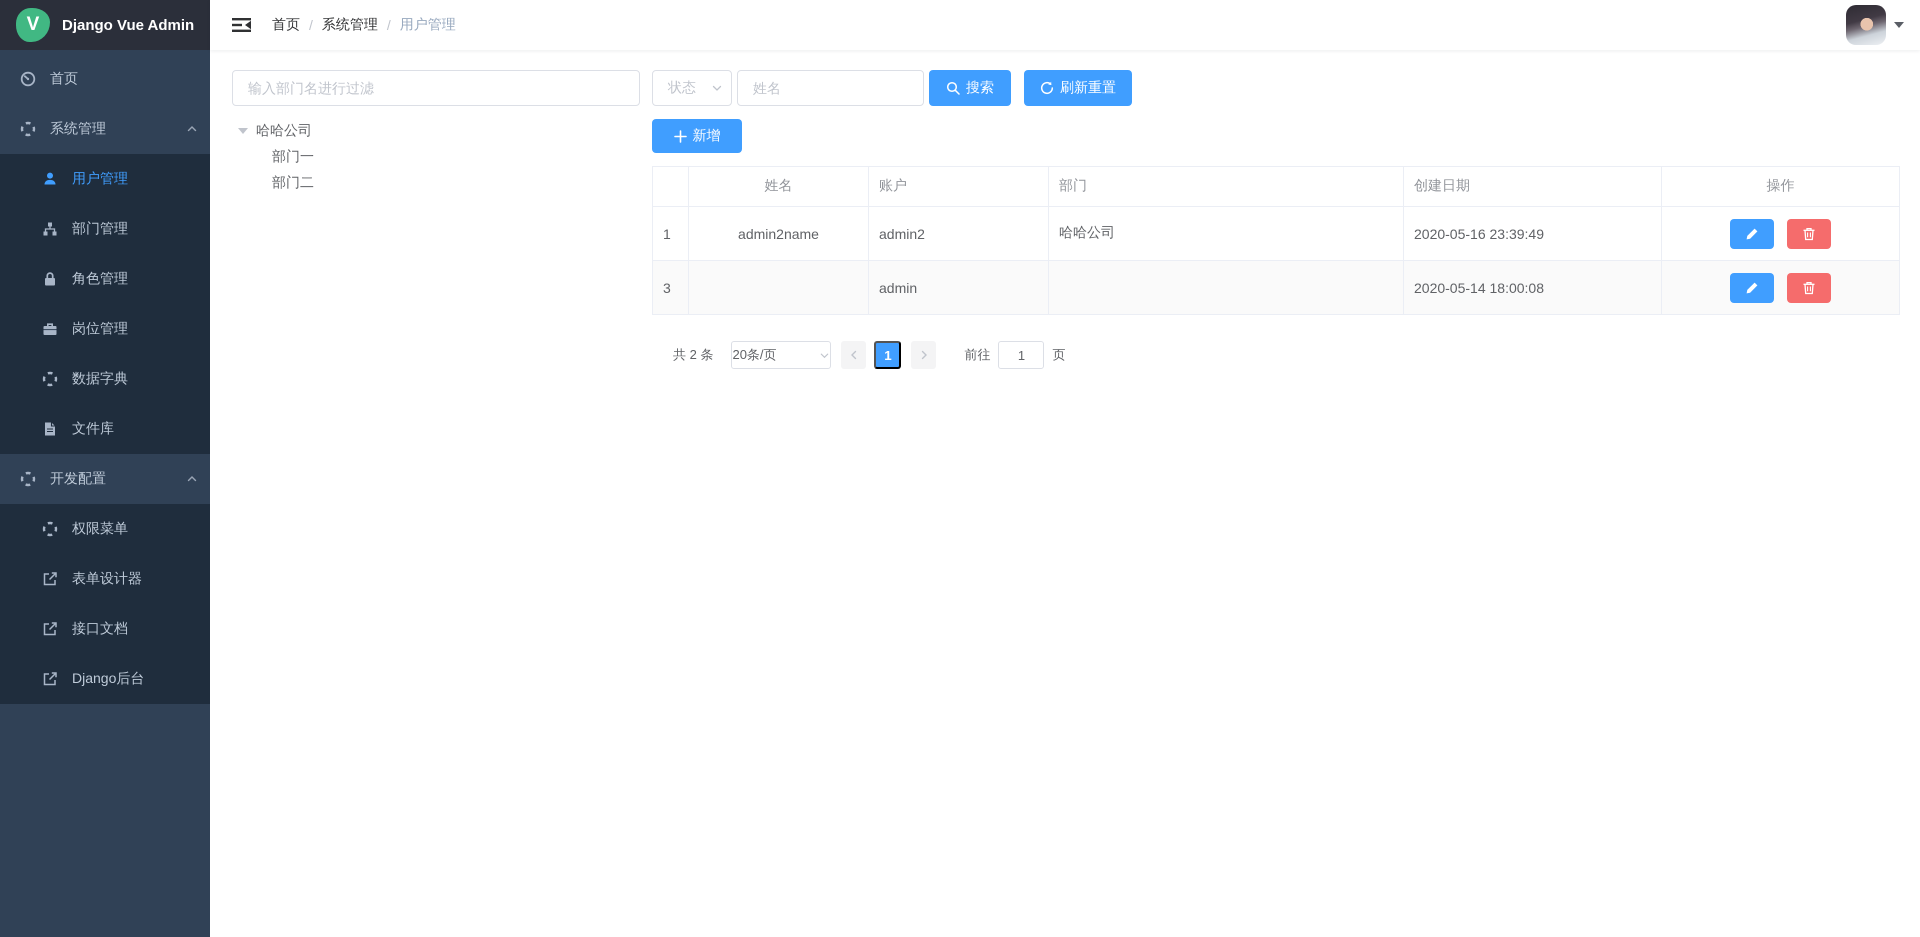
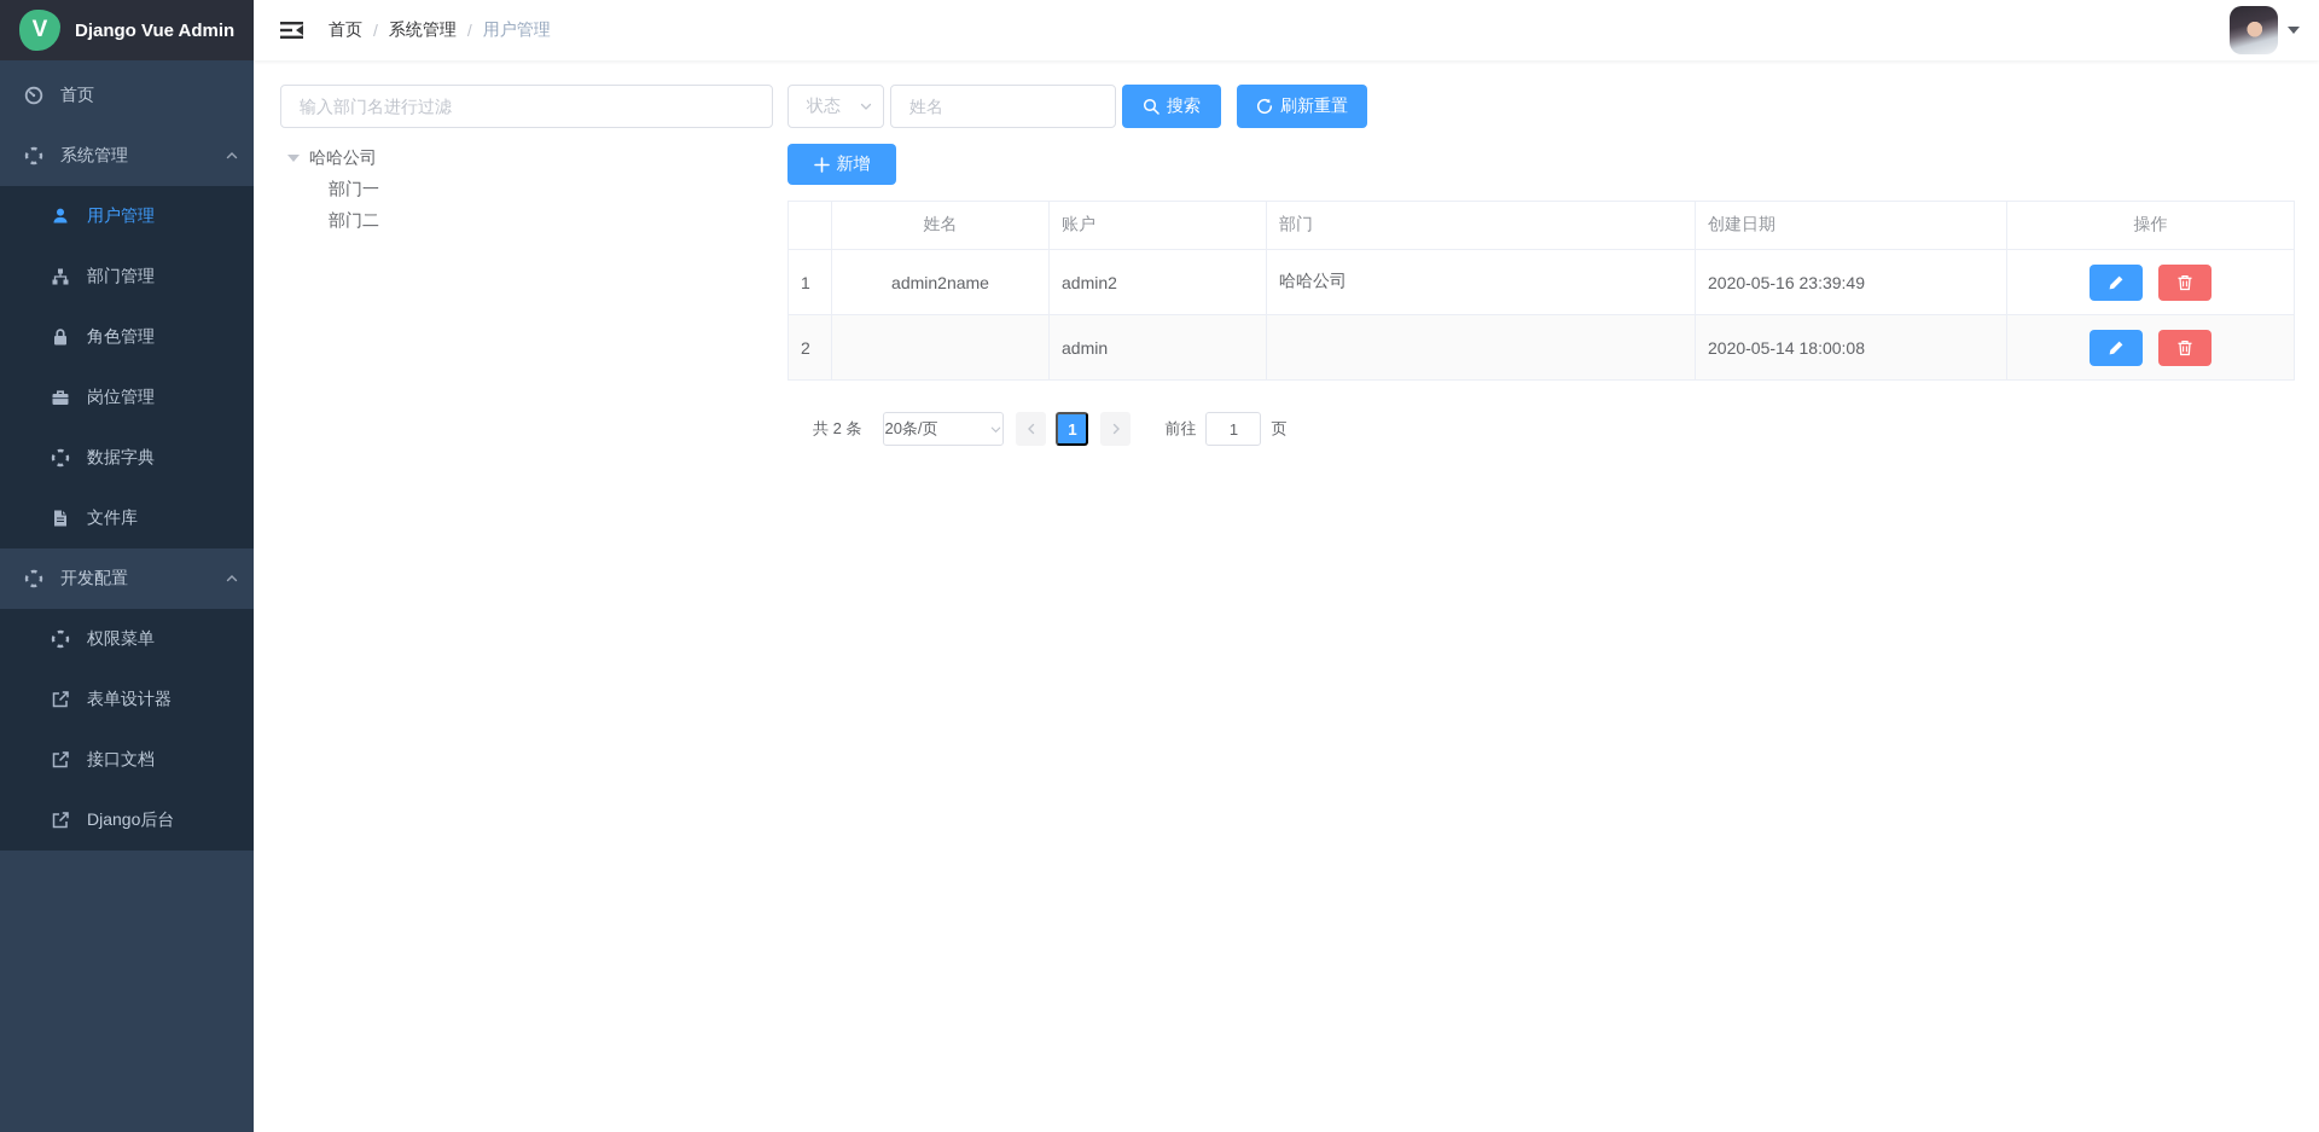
  V
  Django Vue Admin
  首页
  系统管理
  用户管理
  部门管理
  角色管理
  岗位管理
  数据字典
  文件库
  开发配置
  权限菜单
  表单设计器
  接口文档
  Django后台
  首页
  /
  系统管理
  /
  用户管理
  输入部门名进行过滤
  哈哈公司
  部门一
  部门二
  状态
  姓名
  搜索
  刷新重置
  新增
  	姓名	账户	部门	创建日期	操作
  1	admin2name	admin2	哈哈公司	2020-05-16 23:39:49
- 3		admin		2020-05-14 18:00:08
+ 2		admin		2020-05-14 18:00:08
  共 2 条
  20条/页
  1
  前往
  1
  页
